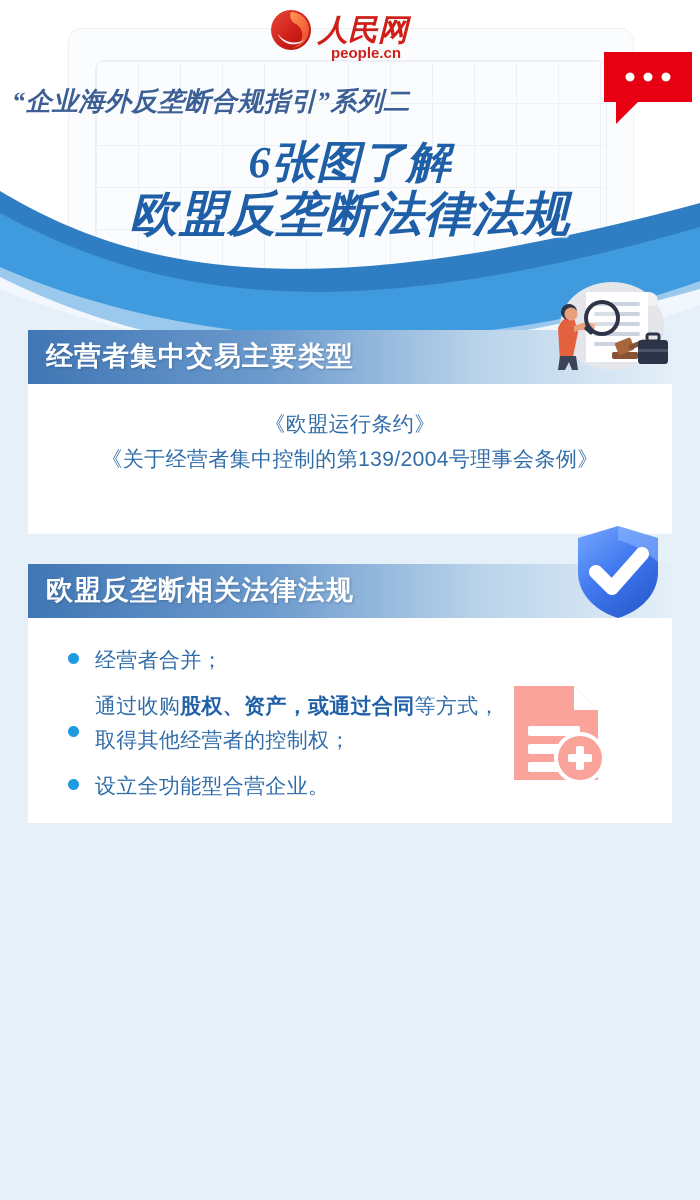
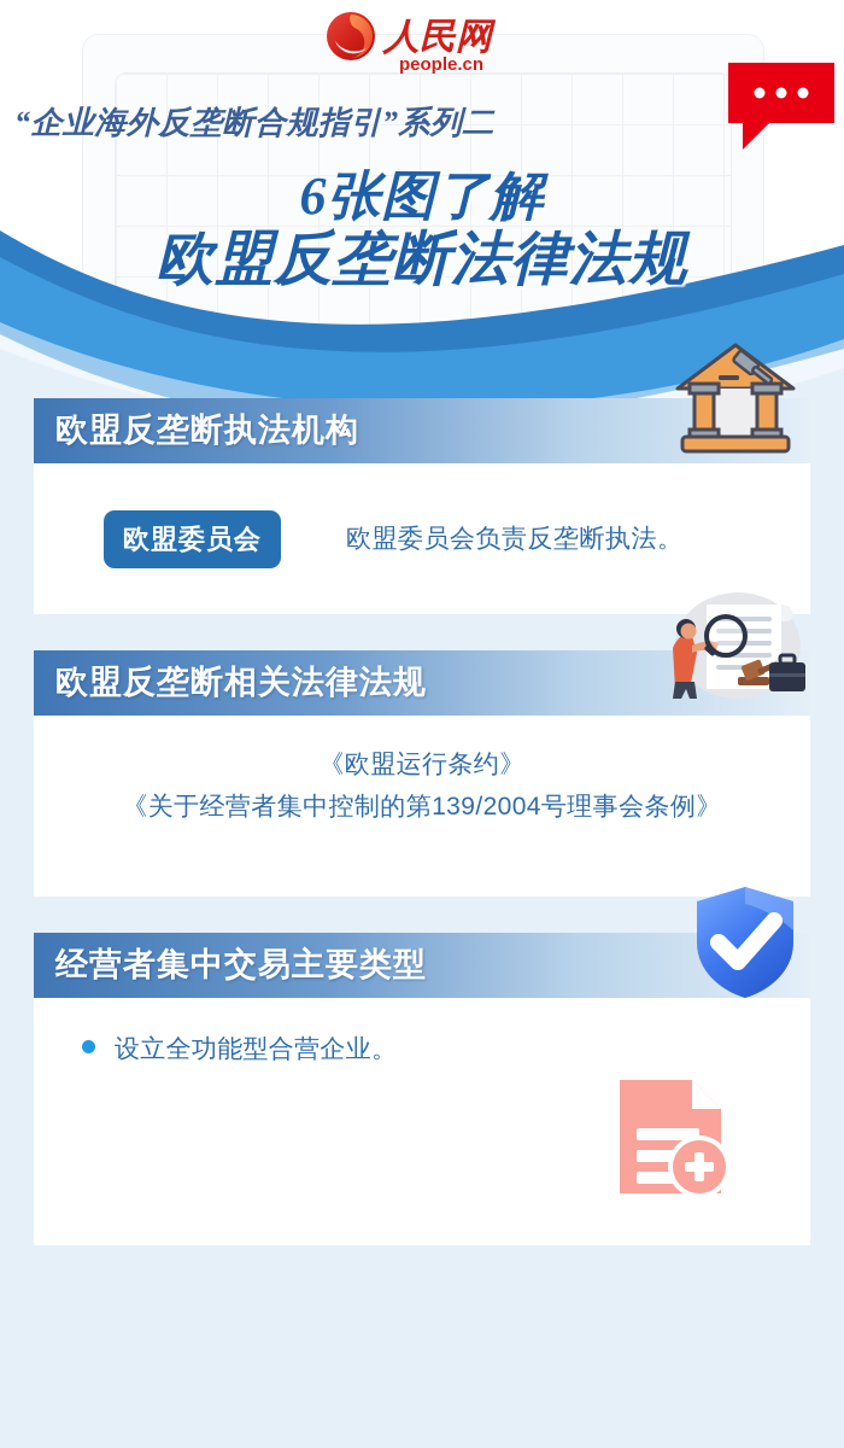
  人民网
  people.cn
  “企业海外反垄断合规指引”系列二
  6张图了解
  欧盟反垄断法律法规
+ 欧盟反垄断执法机构
+ 欧盟委员会
+ 欧盟委员会负责反垄断执法。
- 经营者集中交易主要类型
+ 欧盟反垄断相关法律法规
  《欧盟运行条约》
  《关于经营者集中控制的第139/2004号理事会条例》
- 欧盟反垄断相关法律法规
+ 经营者集中交易主要类型
- 经营者合并；
- 通过收购股权、资产，或通过合同等方式，
- 取得其他经营者的控制权；
  设立全功能型合营企业。
